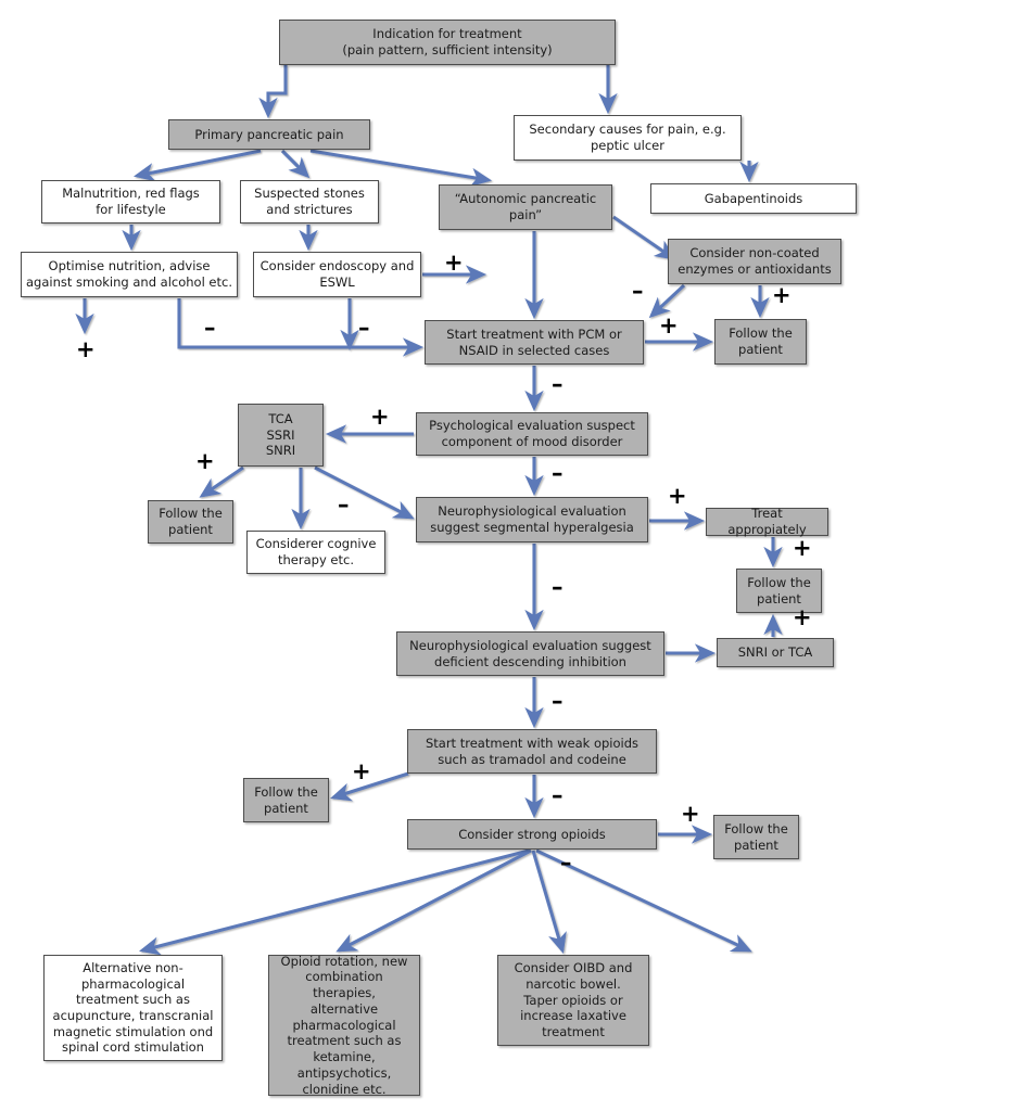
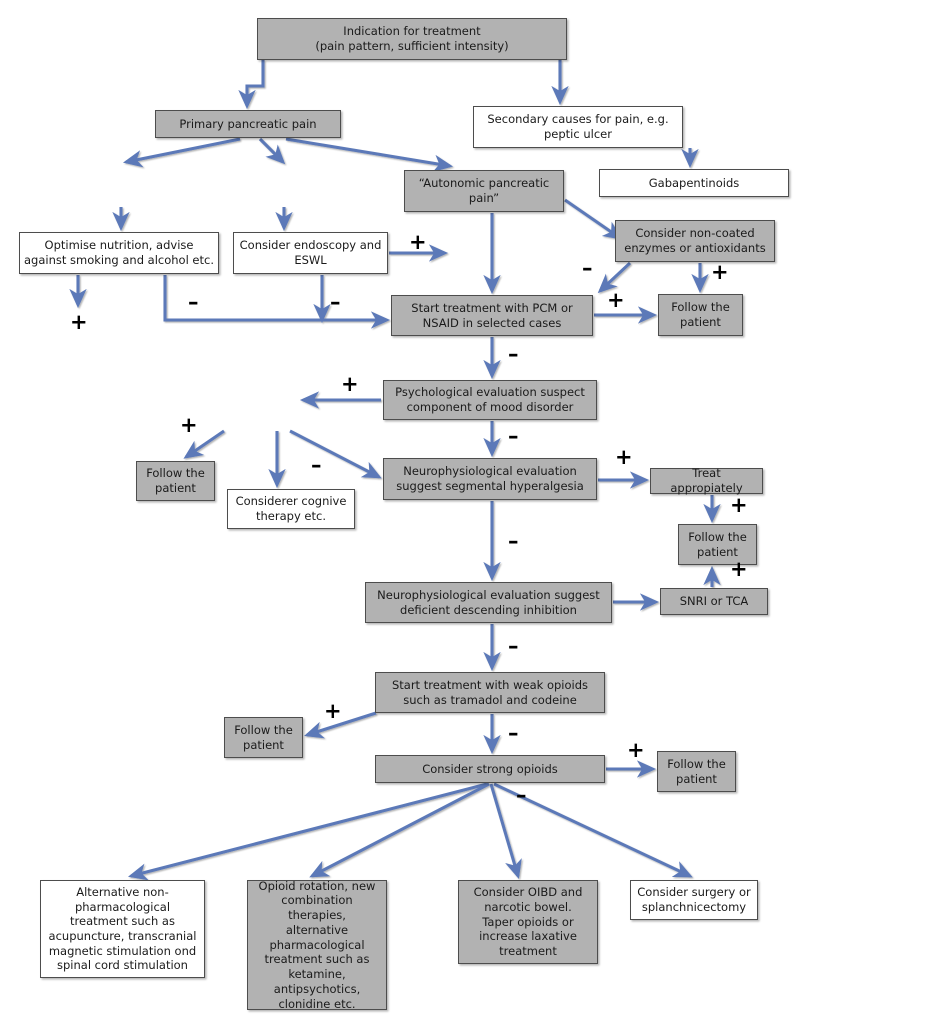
  Indication for treatment
  (pain pattern, sufficient intensity)
  Primary pancreatic pain
  Secondary causes for pain, e.g.
  peptic ulcer
- Malnutrition, red flags
- for lifestyle
- Suspected stones
- and strictures
  “Autonomic pancreatic
  pain”
  Gabapentinoids
  Optimise nutrition, advise
  against smoking and alcohol etc.
  Consider endoscopy and
  ESWL
  Consider non-coated
  enzymes or antioxidants
  Start treatment with PCM or
  NSAID in selected cases
  Follow the
  patient
- TCA
- SSRI
- SNRI
  Psychological evaluation suspect
  component of mood disorder
  Follow the
  patient
  Considerer cognive
  therapy etc.
  Neurophysiological evaluation
  suggest segmental hyperalgesia
  Treat appropiately
  Follow the
  patient
  Neurophysiological evaluation suggest
  deficient descending inhibition
  SNRI or TCA
  Start treatment with weak opioids
  such as tramadol and codeine
  Follow the
  patient
  Consider strong opioids
  Follow the
  patient
  Alternative non-
  pharmacological
  treatment such as
  acupuncture, transcranial
  magnetic stimulation ond
  spinal cord stimulation
  Opioid rotation, new
  combination therapies,
  alternative
  pharmacological
  treatment such as
  ketamine,
  antipsychotics,
  clonidine etc.
  Consider OIBD and
  narcotic bowel.
  Taper opioids or
  increase laxative
  treatment
+ Consider surgery or
+ splanchnicectomy
  +
  –
  –
  +
  –
  +
  +
  –
  +
  +
  –
  –
  +
  +
  +
  –
  –
  +
  –
  +
  –
